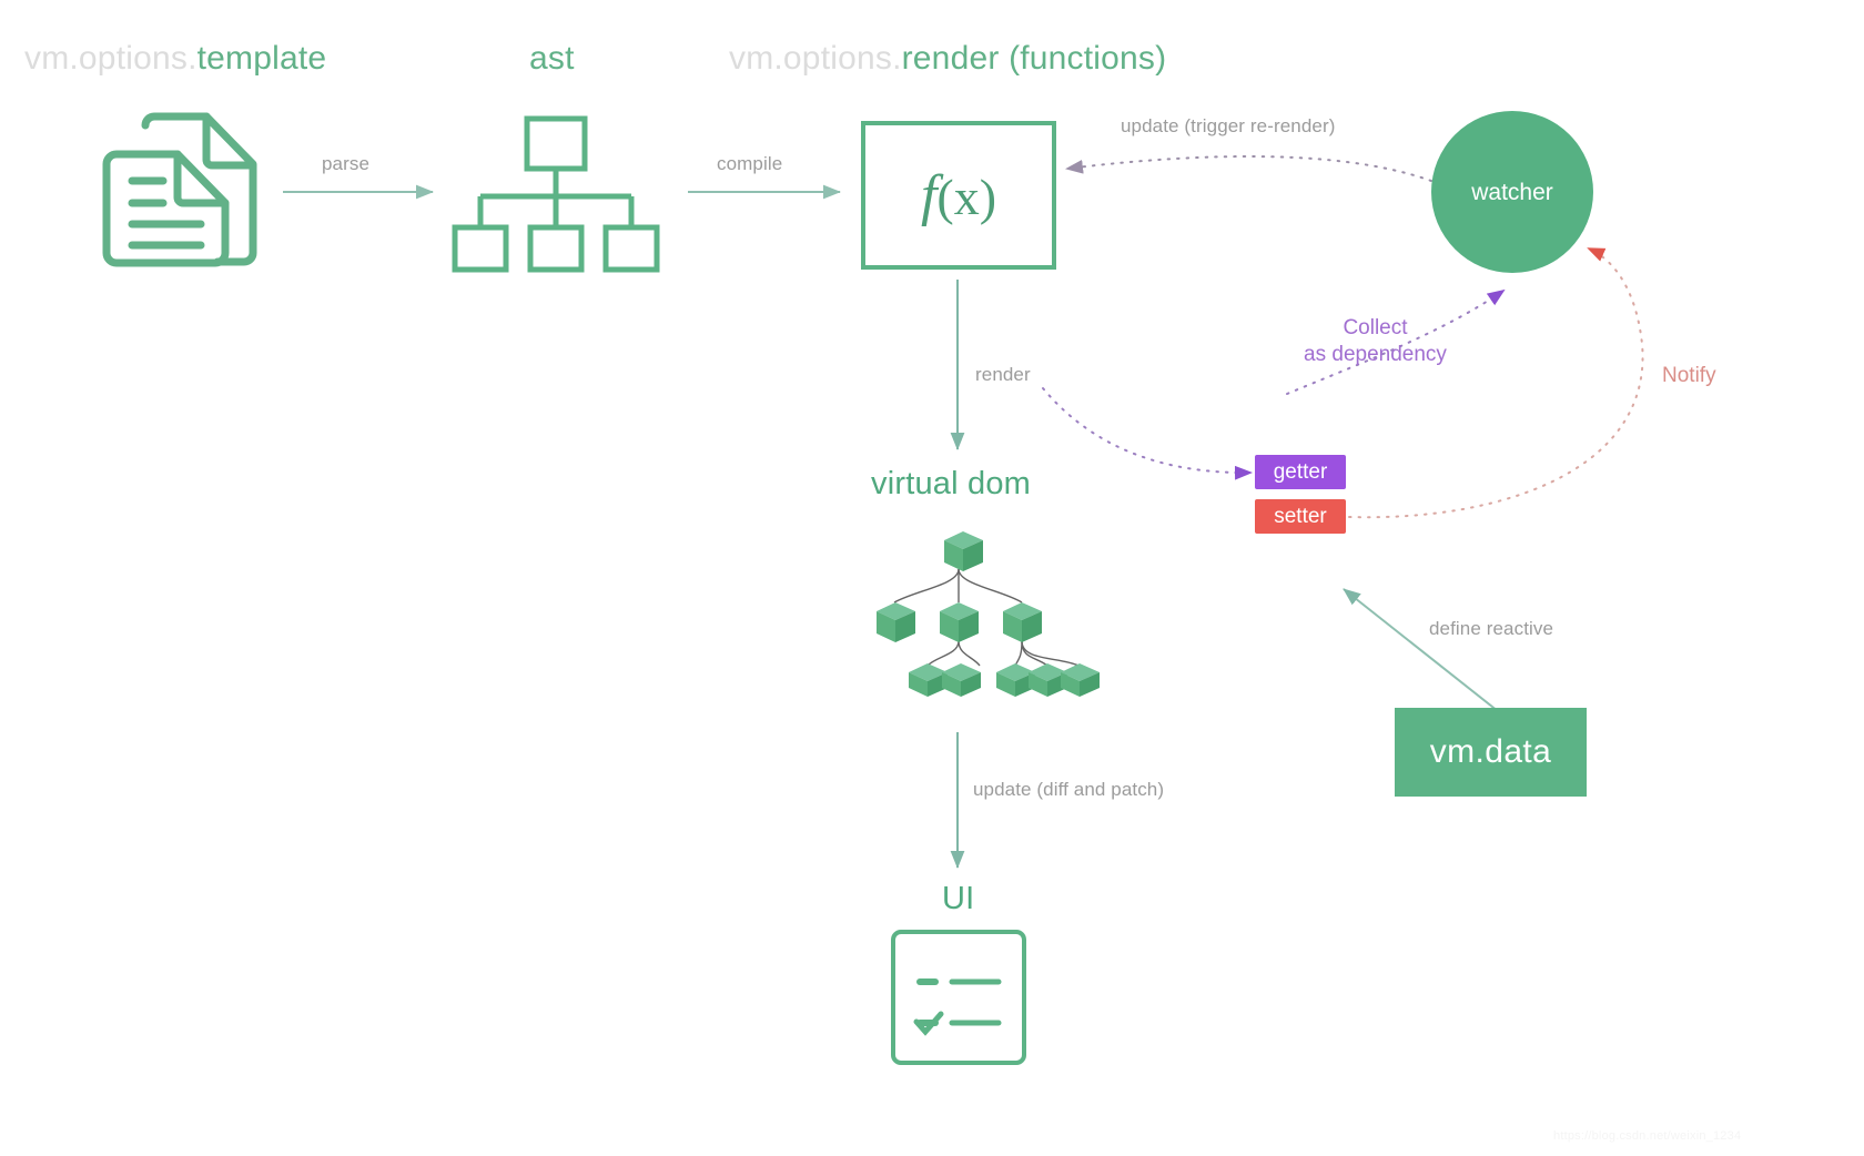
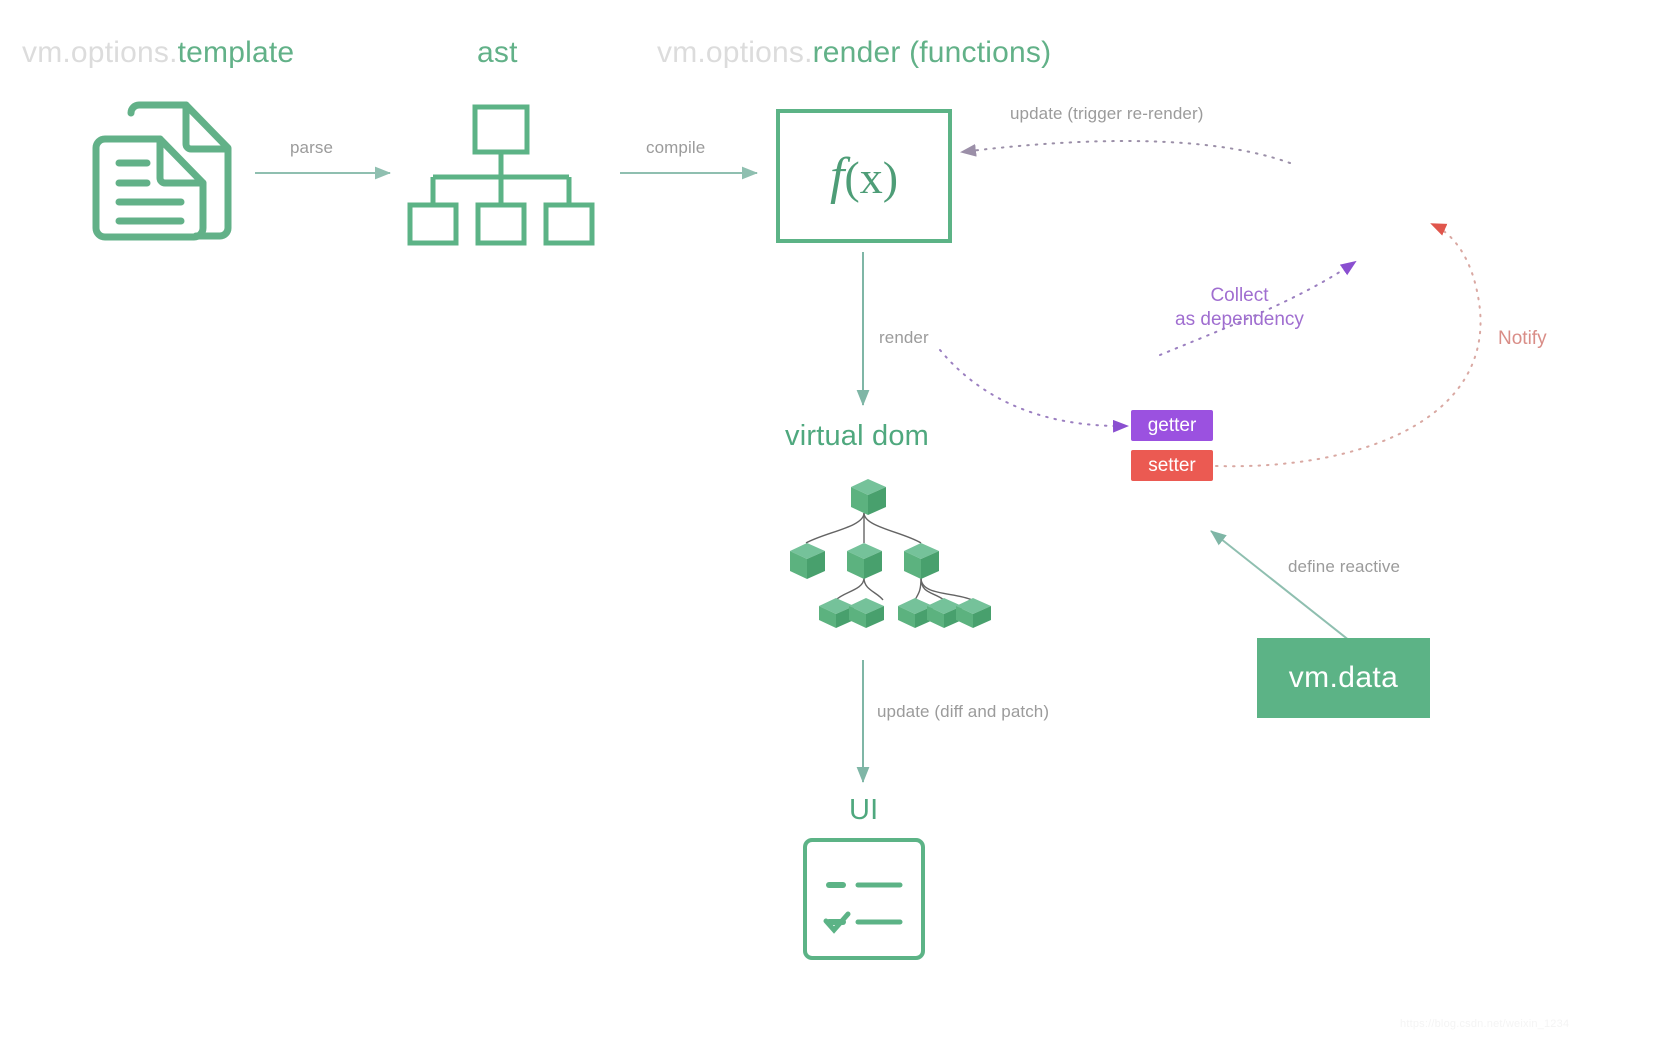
  vm.options.template
  ast
  vm.options.render (functions)
  f(x)
  parse
  compile
  render
  update (trigger re-render)
  update (diff and patch)
  define reactive
  Collect
  as dependency
  Notify
- watcher
  getter
  setter
  vm.data
  virtual dom
  UI
